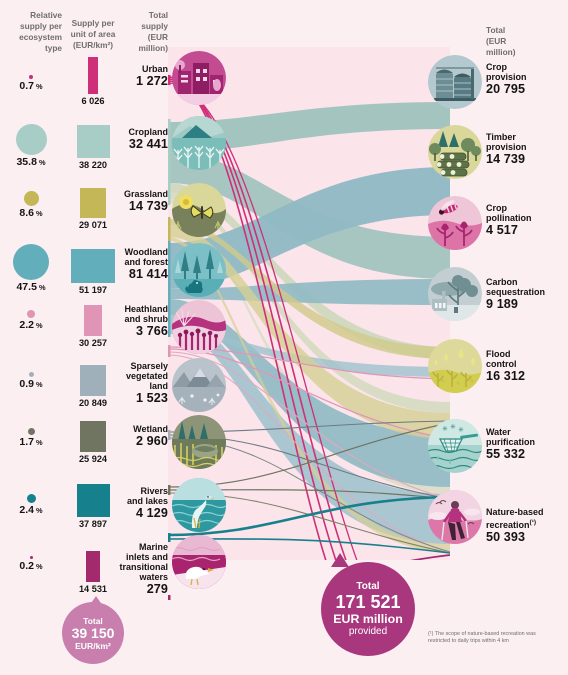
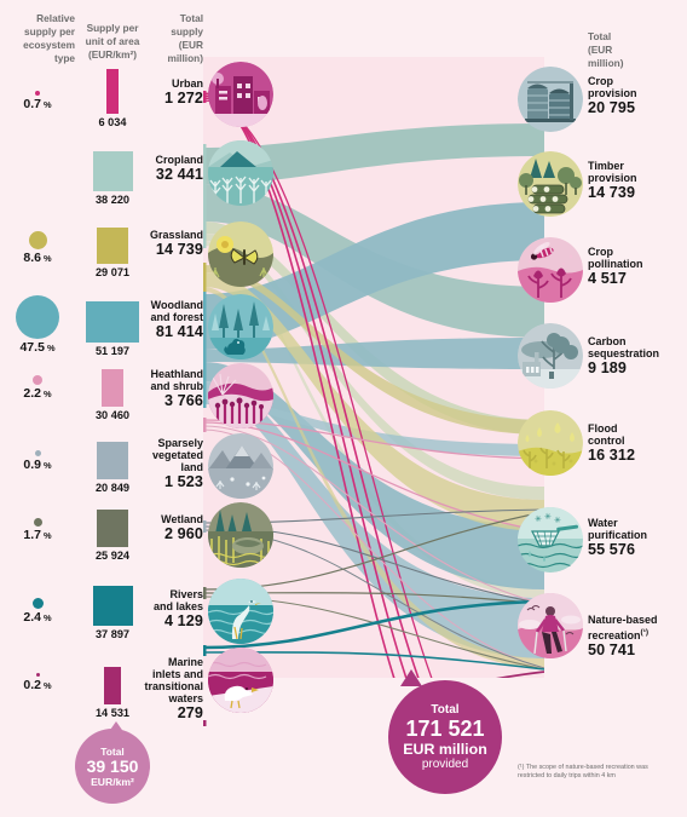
  Relative
  supply per
  ecosystem
  type
  Supply per
  unit of area
  (EUR/km²)
  Total
  supply
  (EUR
  million)
  Total
  (EUR
  million)
  0.7 %
- 6 026
+ 6 034
  Urban
  1 272
- 35.8 %
  38 220
  Cropland
  32 441
  8.6 %
  29 071
  Grassland
  14 739
  47.5 %
  51 197
  Woodland
  and forest
  81 414
  2.2 %
- 30 257
+ 30 460
  Heathland
  and shrub
  3 766
  0.9 %
  20 849
  Sparsely
  vegetated
  land
  1 523
  1.7 %
  25 924
  Wetland
  2 960
  2.4 %
  37 897
  Rivers
  and lakes
  4 129
  0.2 %
  14 531
  Marine
  inlets and
  transitional
  waters
  279
  Crop
  provision
  20 795
  Timber
  provision
  14 739
  Crop
  pollination
  4 517
  Carbon
  sequestration
  9 189
  Flood
  control
  16 312
  Water
  purification
- 55 332
+ 55 576
  Nature-based
  recreation
- 50 393
+ 50 741
  Total
  39 150
  EUR/km²
  Total
  171 521
  EUR million
  provided
